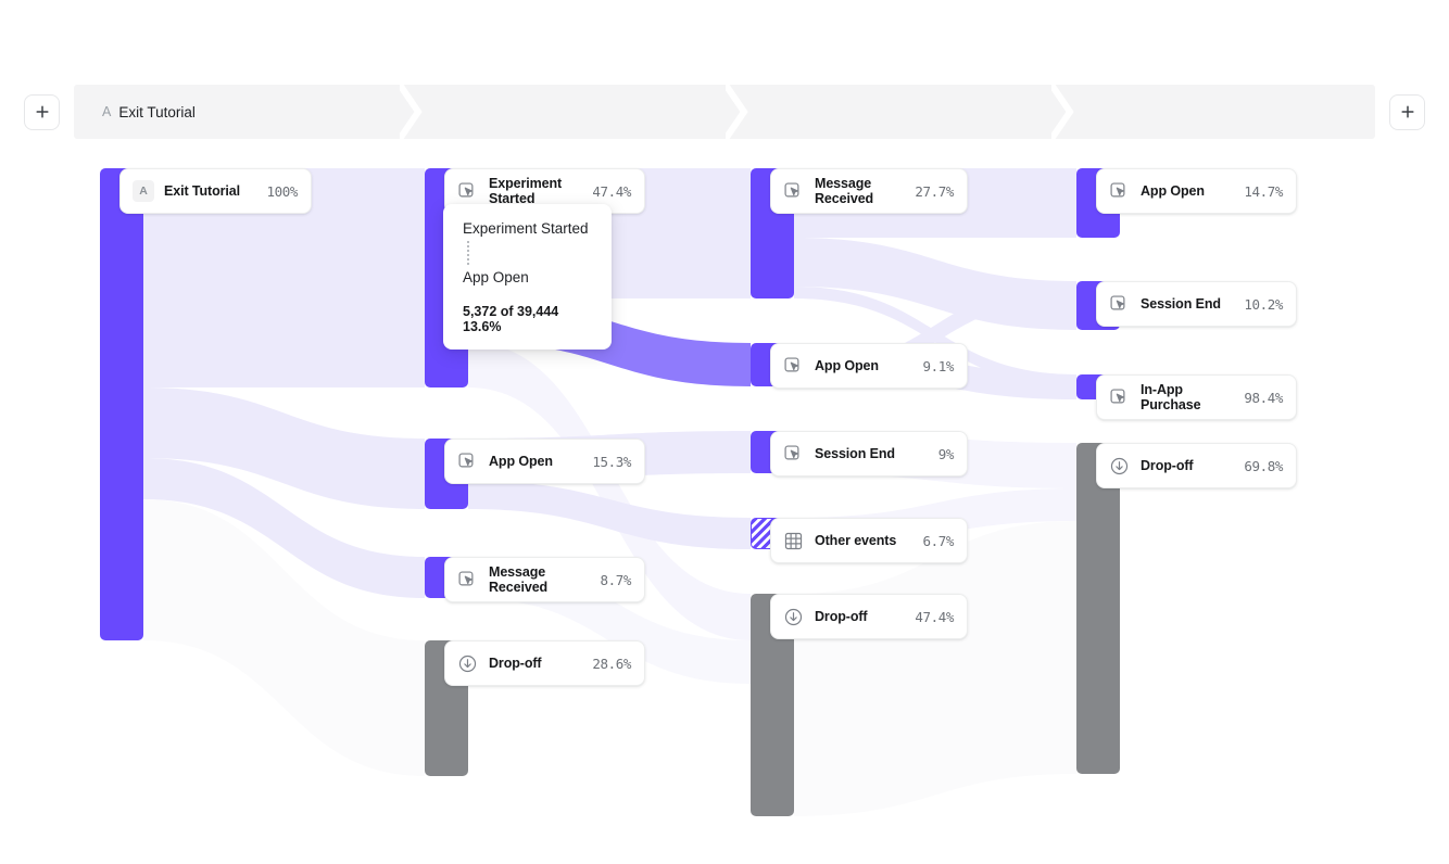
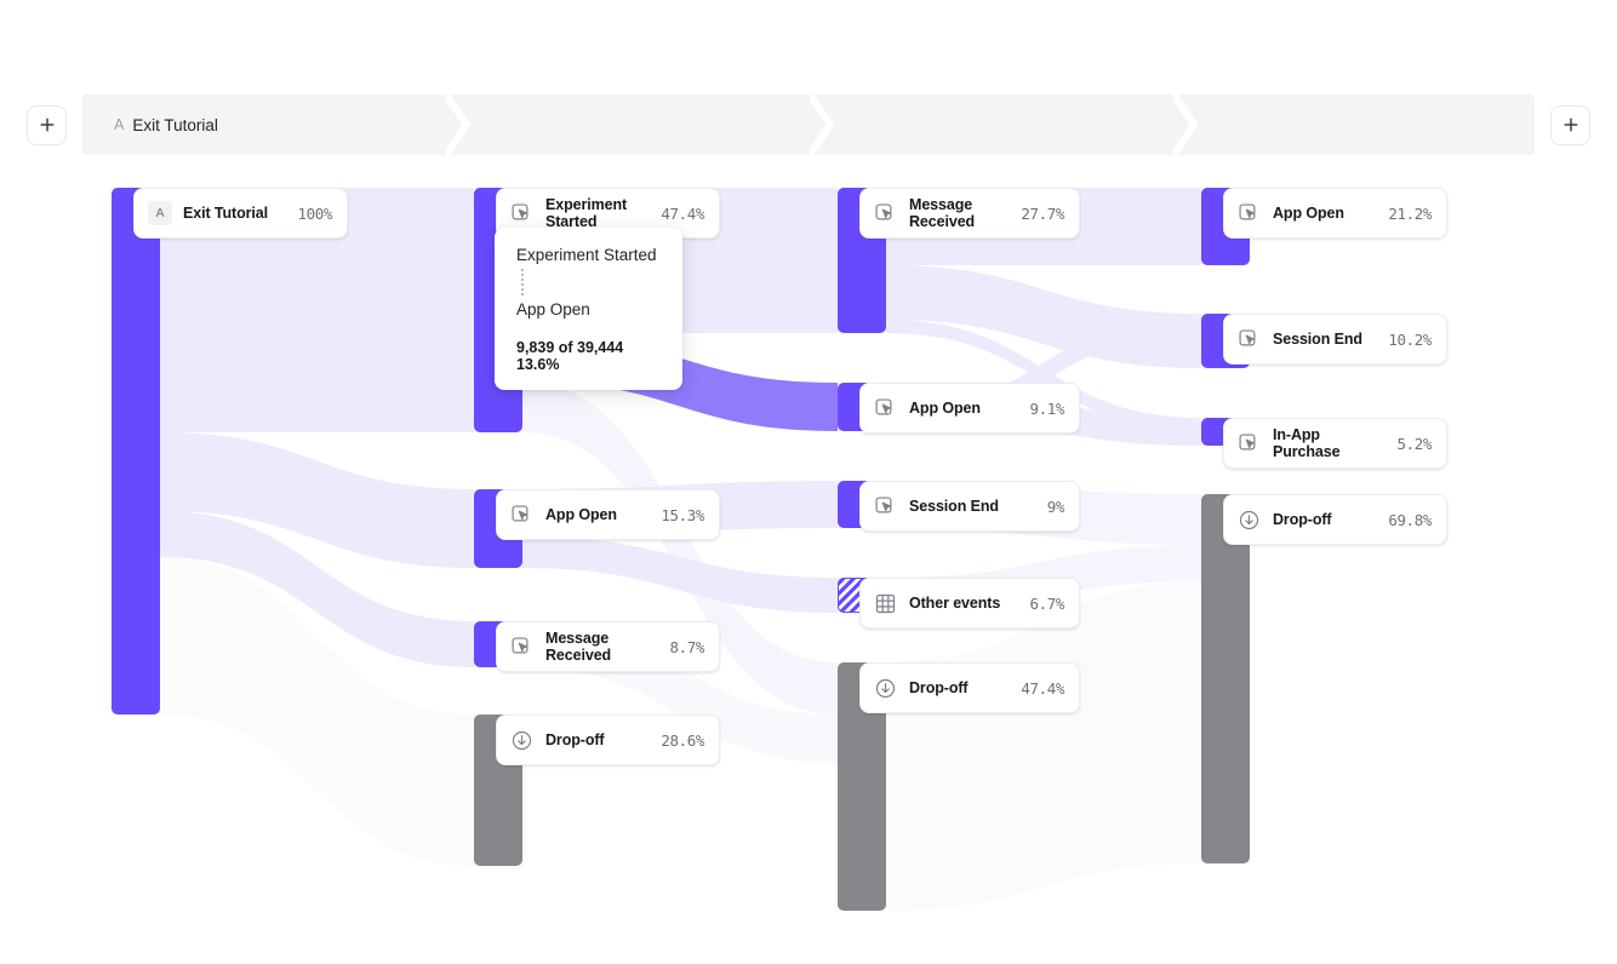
  A
  Exit Tutorial
  A
  Exit Tutorial
  100%
  Experiment Started
  47.4%
  App Open
  15.3%
  Message Received
  8.7%
  Drop-off
  28.6%
  Message Received
  27.7%
  App Open
  9.1%
  Session End
  9%
  Other events
  6.7%
  Drop-off
  47.4%
  App Open
- 14.7%
+ 21.2%
  Session End
  10.2%
  In-App Purchase
- 98.4%
+ 5.2%
  Drop-off
  69.8%
  Experiment Started
  App Open
- 5,372 of 39,444 13.6%
+ 9,839 of 39,444 13.6%
